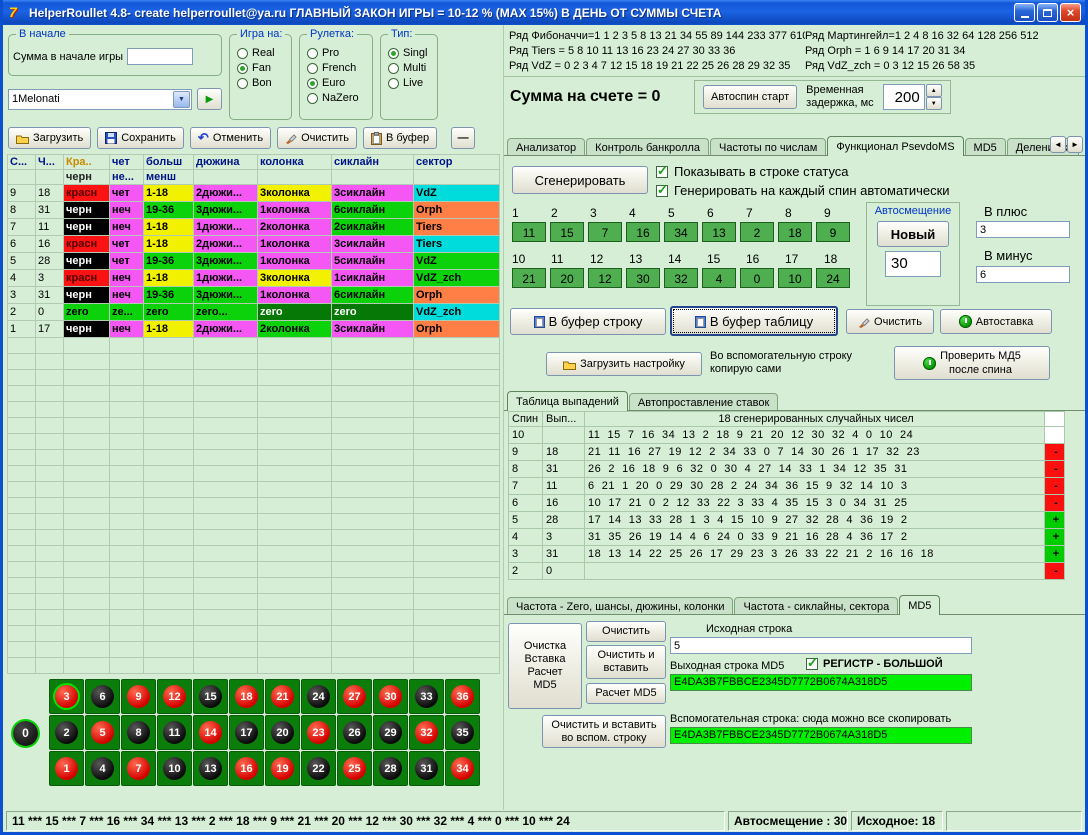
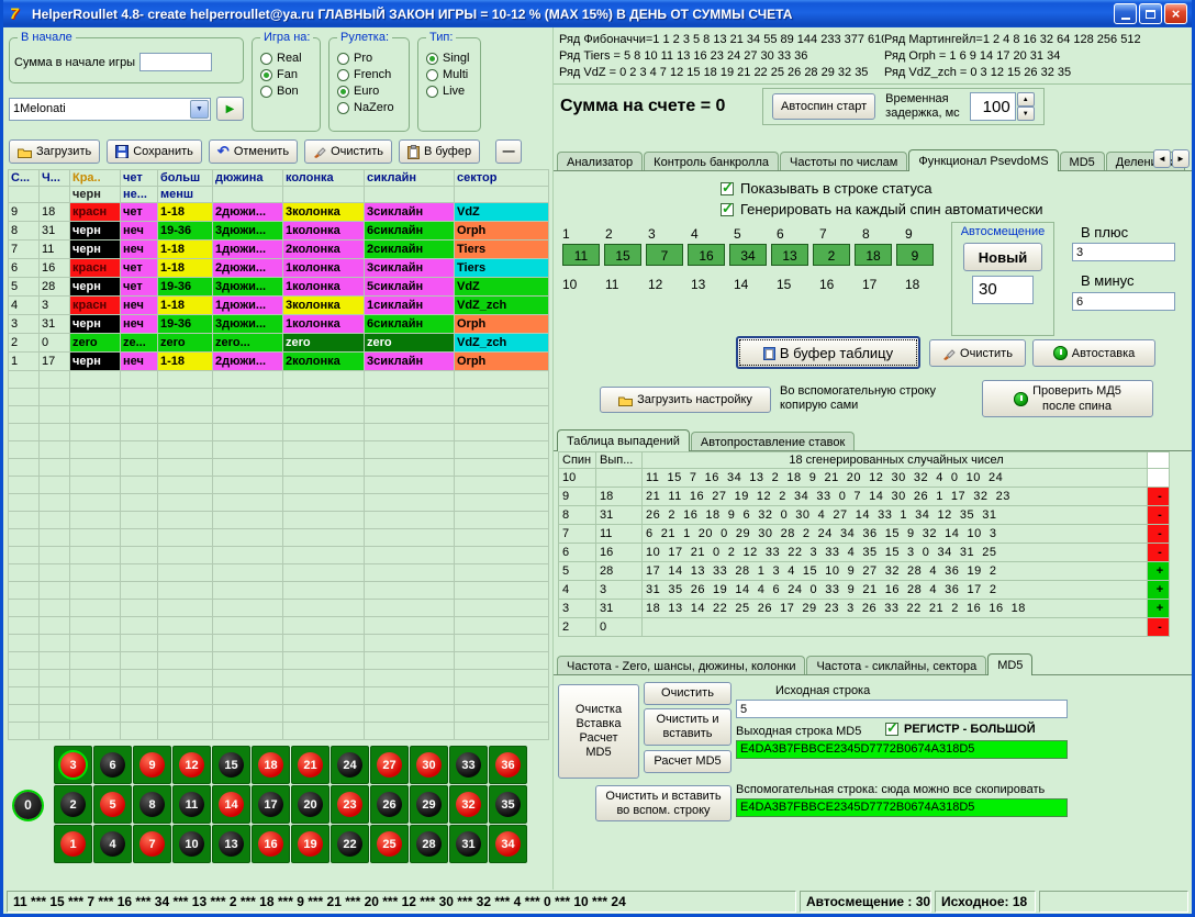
  7
  HelperRoullet 4.8- create helperroullet@ya.ru ГЛАВНЫЙ ЗАКОН ИГРЫ = 10-12 % (MAX 15%) В ДЕНЬ ОТ СУММЫ СЧЕТА
  ×
  В начале
  Сумма в начале игры
  1Melonati
  ▶
  Игра на:
  Real
  Fan
  Bon
  Рулетка:
  Pro
  French
  Euro
  NaZero
  Тип:
  Singl
  Multi
  Live
  Загрузить
  Сохранить
  ↶
  Отменить
  Очистить
  В буфер
  —
  С...	Ч...	Кра..	чет	больш	дюжина	колонка	сиклайн	сектор
  		черн	не...	менш
  9	18	красн	чет	1-18	2дюжи...	3колонка	3сиклайн	VdZ
  8	31	черн	неч	19-36	3дюжи...	1колонка	6сиклайн	Orph
  7	11	черн	неч	1-18	1дюжи...	2колонка	2сиклайн	Tiers
  6	16	красн	чет	1-18	2дюжи...	1колонка	3сиклайн	Tiers
  5	28	черн	чет	19-36	3дюжи...	1колонка	5сиклайн	VdZ
  4	3	красн	неч	1-18	1дюжи...	3колонка	1сиклайн	VdZ_zch
  3	31	черн	неч	19-36	3дюжи...	1колонка	6сиклайн	Orph
  2	0	zero	ze...	zero	zero...	zero	zero	VdZ_zch
  1	17	черн	неч	1-18	2дюжи...	2колонка	3сиклайн	Orph
  0
  3
  6
  9
  12
  15
  18
  21
  24
  27
  30
  33
  36
  2
  5
  8
  11
  14
  17
  20
  23
  26
  29
  32
  35
  1
  4
  7
  10
  13
  16
  19
  22
  25
  28
  31
  34
  Ряд Фибоначчи=1 1 2 3 5 8 13 21 34 55 89 144 233 377 61
  Ряд Мартингейл=1 2 4 8 16 32 64 128 256 512
  Ряд Tiers = 5 8 10 11 13 16 23 24 27 30 33 36
  Ряд Orph = 1 6 9 14 17 20 31 34
  Ряд VdZ = 0 2 3 4 7 12 15 18 19 21 22 25 26 28 29 32 35
- Ряд VdZ_zch = 0 3 12 15 26 58 35
+ Ряд VdZ_zch = 0 3 12 15 26 32 35
  Сумма на счете = 0
  Автоспин старт
  Временная
  задержка, мс
- 200
+ 100
  Анализатор
  Контроль банкролла
  Частоты по числам
  Функционал PsevdoMS
  MD5
  ◄
  ►
- Сгенерировать
  Показывать в строке статуса
  Генерировать на каждый спин автоматически
  1 2 3 4 5 6 7 8 9
  11 15 7 16 34 13 2 18 9
  10 11 12 13 14 15 16 17 18
- 21 20 12 30 32 4 0 10 24
  Автосмещение
  Новый
  30
  В плюс
  3
  В минус
  6
- В буфер строку
  В буфер таблицу
  Очистить
  Автоставка
  Загрузить настройку
  Во вспомогательную строку
  копирую сами
  Проверить МД5
  после спина
  Таблица выпадений
  Автопроставление ставок
  Спин	Вып...	18 сгенерированных случайных чисел
  10		11 15 7 16 34 13 2 18 9 21 20 12 30 32 4 0 10 24
  9	18	21 11 16 27 19 12 2 34 33 0 7 14 30 26 1 17 32 23	-
  8	31	26 2 16 18 9 6 32 0 30 4 27 14 33 1 34 12 35 31	-
  7	11	6 21 1 20 0 29 30 28 2 24 34 36 15 9 32 14 10 3	-
  6	16	10 17 21 0 2 12 33 22 3 33 4 35 15 3 0 34 31 25	-
  5	28	17 14 13 33 28 1 3 4 15 10 9 27 32 28 4 36 19 2	+
  4	3	31 35 26 19 14 4 6 24 0 33 9 21 16 28 4 36 17 2	+
  3	31	18 13 14 22 25 26 17 29 23 3 26 33 22 21 2 16 16 18	+
  2	0		-
  Частота - Zero, шансы, дюжины, колонки
  Частота - сиклайны, сектора
  MD5
  Очистка Вставка Расчет MD5
  Очистить
  Очистить и вставить
  Расчет MD5
  Очистить и вставить во вспом. строку
  Исходная строка
  5
  Выходная строка MD5
  РЕГИСТР - БОЛЬШОЙ
  E4DA3B7FBBCE2345D7772B0674A318D5
  Вспомогательная строка: сюда можно все скопировать
  E4DA3B7FBBCE2345D7772B0674A318D5
  11 *** 15 *** 7 *** 16 *** 34 *** 13 *** 2 *** 18 *** 9 *** 21 *** 20 *** 12 *** 30 *** 32 *** 4 *** 0 *** 10 *** 24
  Автосмещение : 30
  Исходное: 18
